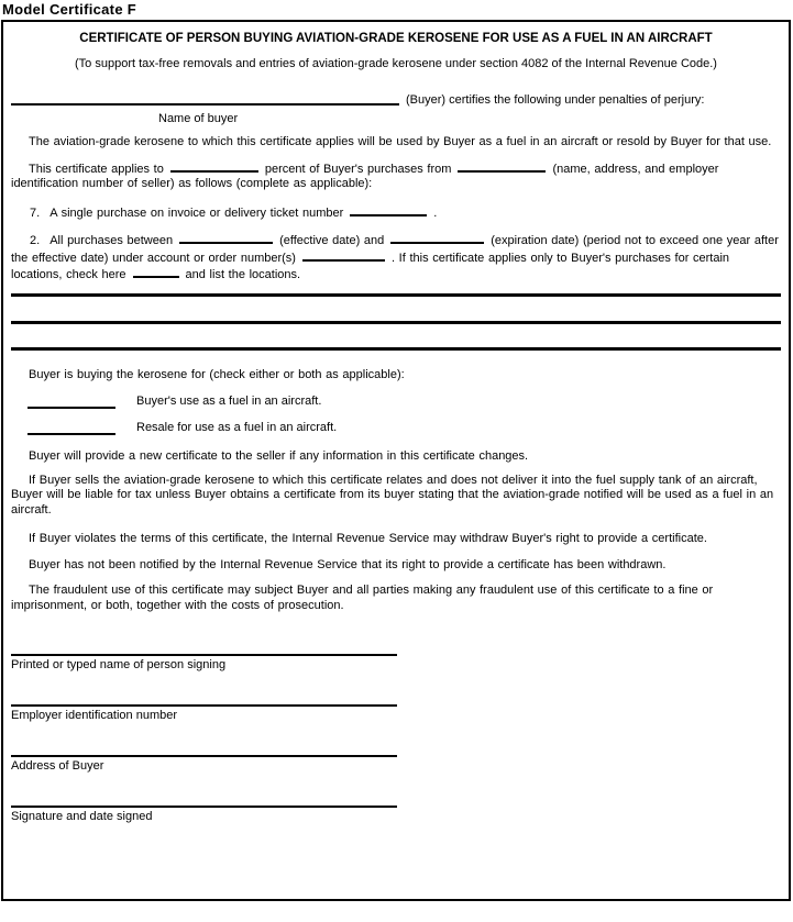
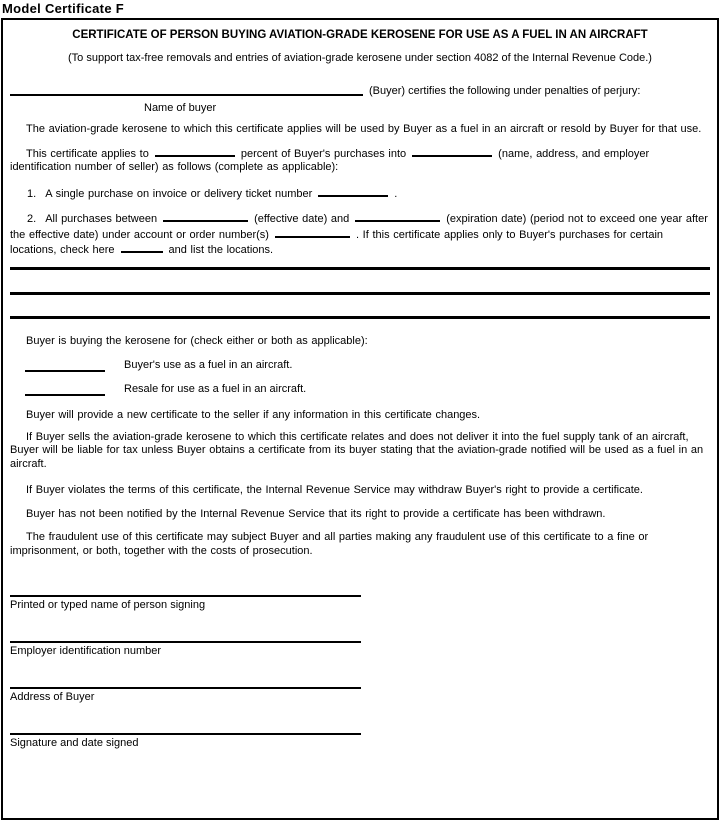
  Model Certificate F
  CERTIFICATE OF PERSON BUYING AVIATION-GRADE KEROSENE FOR USE AS A FUEL IN AN AIRCRAFT
  (To support tax-free removals and entries of aviation-grade kerosene under section 4082 of the Internal Revenue Code.)
  Name of buyer
  (Buyer) certifies the following under penalties of perjury:
  The aviation-grade kerosene to which this certificate applies will be used by Buyer as a fuel in an aircraft or resold by Buyer for that use.
- This certificate applies to percent of Buyer's purchases from (name, address, and employer identification number of seller) as follows (complete as applicable):
+ This certificate applies to percent of Buyer's purchases into (name, address, and employer identification number of seller) as follows (complete as applicable):
- 7. A single purchase on invoice or delivery ticket number .
+ 1. A single purchase on invoice or delivery ticket number .
  2. All purchases between (effective date) and (expiration date) (period not to exceed one year after the effective date) under account or order number(s) . If this certificate applies only to Buyer's purchases for certain locations, check here and list the locations.
  Buyer is buying the kerosene for (check either or both as applicable):
  Buyer's use as a fuel in an aircraft.
  Resale for use as a fuel in an aircraft.
  Buyer will provide a new certificate to the seller if any information in this certificate changes.
  If Buyer sells the aviation-grade kerosene to which this certificate relates and does not deliver it into the fuel supply tank of an aircraft, Buyer will be liable for tax unless Buyer obtains a certificate from its buyer stating that the aviation-grade notified will be used as a fuel in an aircraft.
  If Buyer violates the terms of this certificate, the Internal Revenue Service may withdraw Buyer's right to provide a certificate.
  Buyer has not been notified by the Internal Revenue Service that its right to provide a certificate has been withdrawn.
  The fraudulent use of this certificate may subject Buyer and all parties making any fraudulent use of this certificate to a fine or imprisonment, or both, together with the costs of prosecution.
  Printed or typed name of person signing
  Employer identification number
  Address of Buyer
  Signature and date signed
